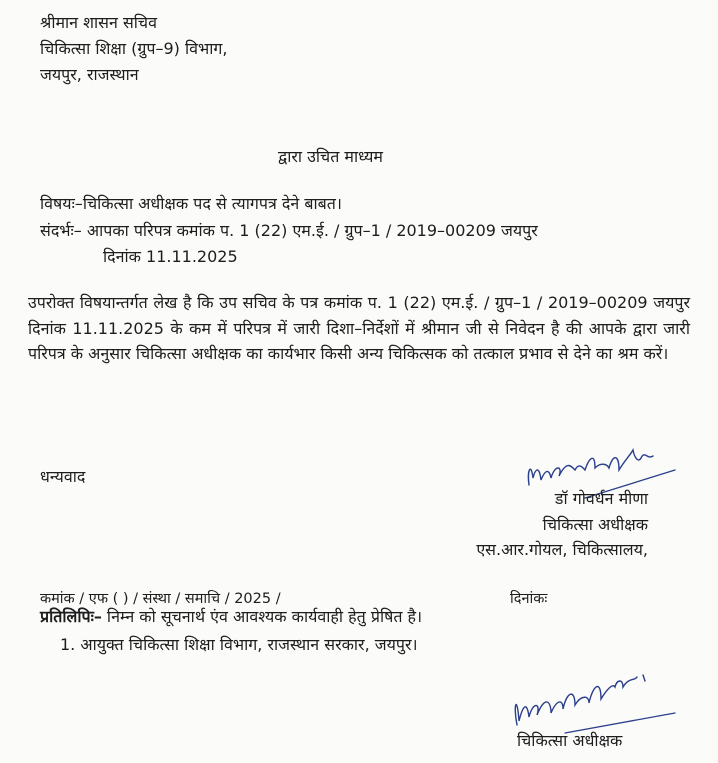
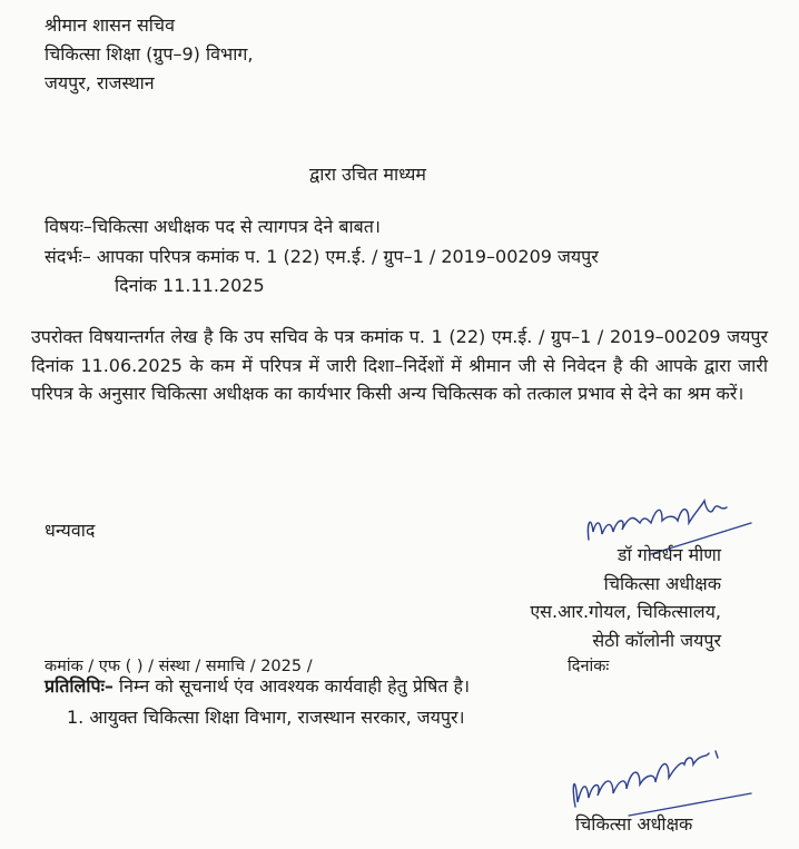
  श्रीमान शासन सचिव
  चिकित्सा शिक्षा (ग्रुप–9) विभाग,
  जयपुर, राजस्थान
  द्वारा उचित माध्यम
  विषयः–चिकित्सा अधीक्षक पद से त्यागपत्र देने बाबत।
  संदर्भः– आपका परिपत्र कमांक प. 1 (22) एम.ई. / ग्रुप–1 / 2019–00209 जयपुर
  दिनांक 11.11.2025
- उपरोक्त विषयान्तर्गत लेख है कि उप सचिव के पत्र कमांक प. 1 (22) एम.ई. / ग्रुप–1 / 2019–00209 जयपुर दिनांक 11.11.2025 के कम में परिपत्र में जारी दिशा–निर्देशों में श्रीमान जी से निवेदन है की आपके द्वारा जारी परिपत्र के अनुसार चिकित्सा अधीक्षक का कार्यभार किसी अन्य चिकित्सक को तत्काल प्रभाव से देने का श्रम करें।
+ उपरोक्त विषयान्तर्गत लेख है कि उप सचिव के पत्र कमांक प. 1 (22) एम.ई. / ग्रुप–1 / 2019–00209 जयपुर दिनांक 11.06.2025 के कम में परिपत्र में जारी दिशा–निर्देशों में श्रीमान जी से निवेदन है की आपके द्वारा जारी परिपत्र के अनुसार चिकित्सा अधीक्षक का कार्यभार किसी अन्य चिकित्सक को तत्काल प्रभाव से देने का श्रम करें।
  धन्यवाद
  डॉ गोवर्धन मीणा
  चिकित्सा अधीक्षक
  एस.आर.गोयल, चिकित्सालय,
+ सेठी कॉलोनी जयपुर
  कमांक / एफ ( ) / संस्था / समाचि / 2025 /
  दिनांकः
  प्रतिलिपिः– निम्न को सूचनार्थ एंव आवश्यक कार्यवाही हेतु प्रेषित है।
  1. आयुक्त चिकित्सा शिक्षा विभाग, राजस्थान सरकार, जयपुर।
  चिकित्सा अधीक्षक
